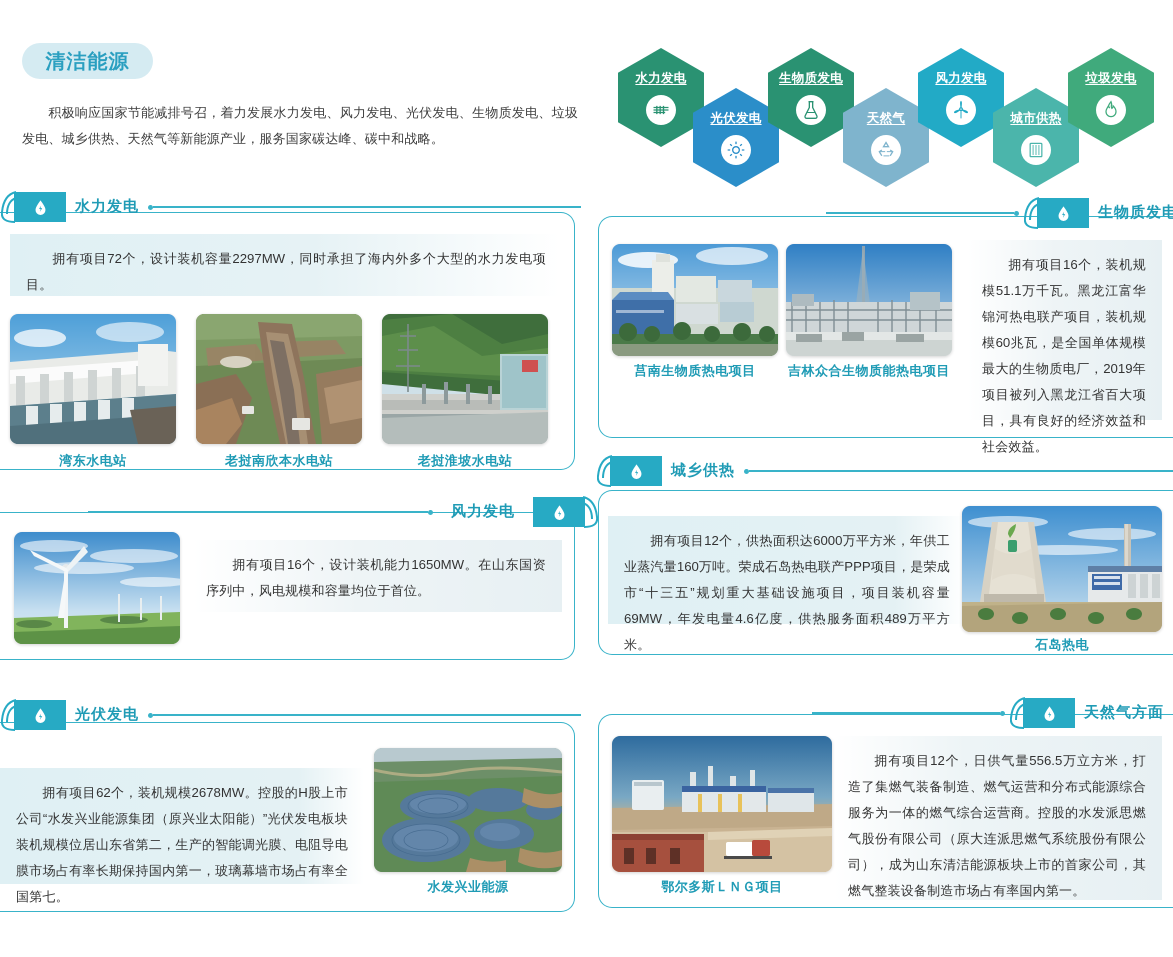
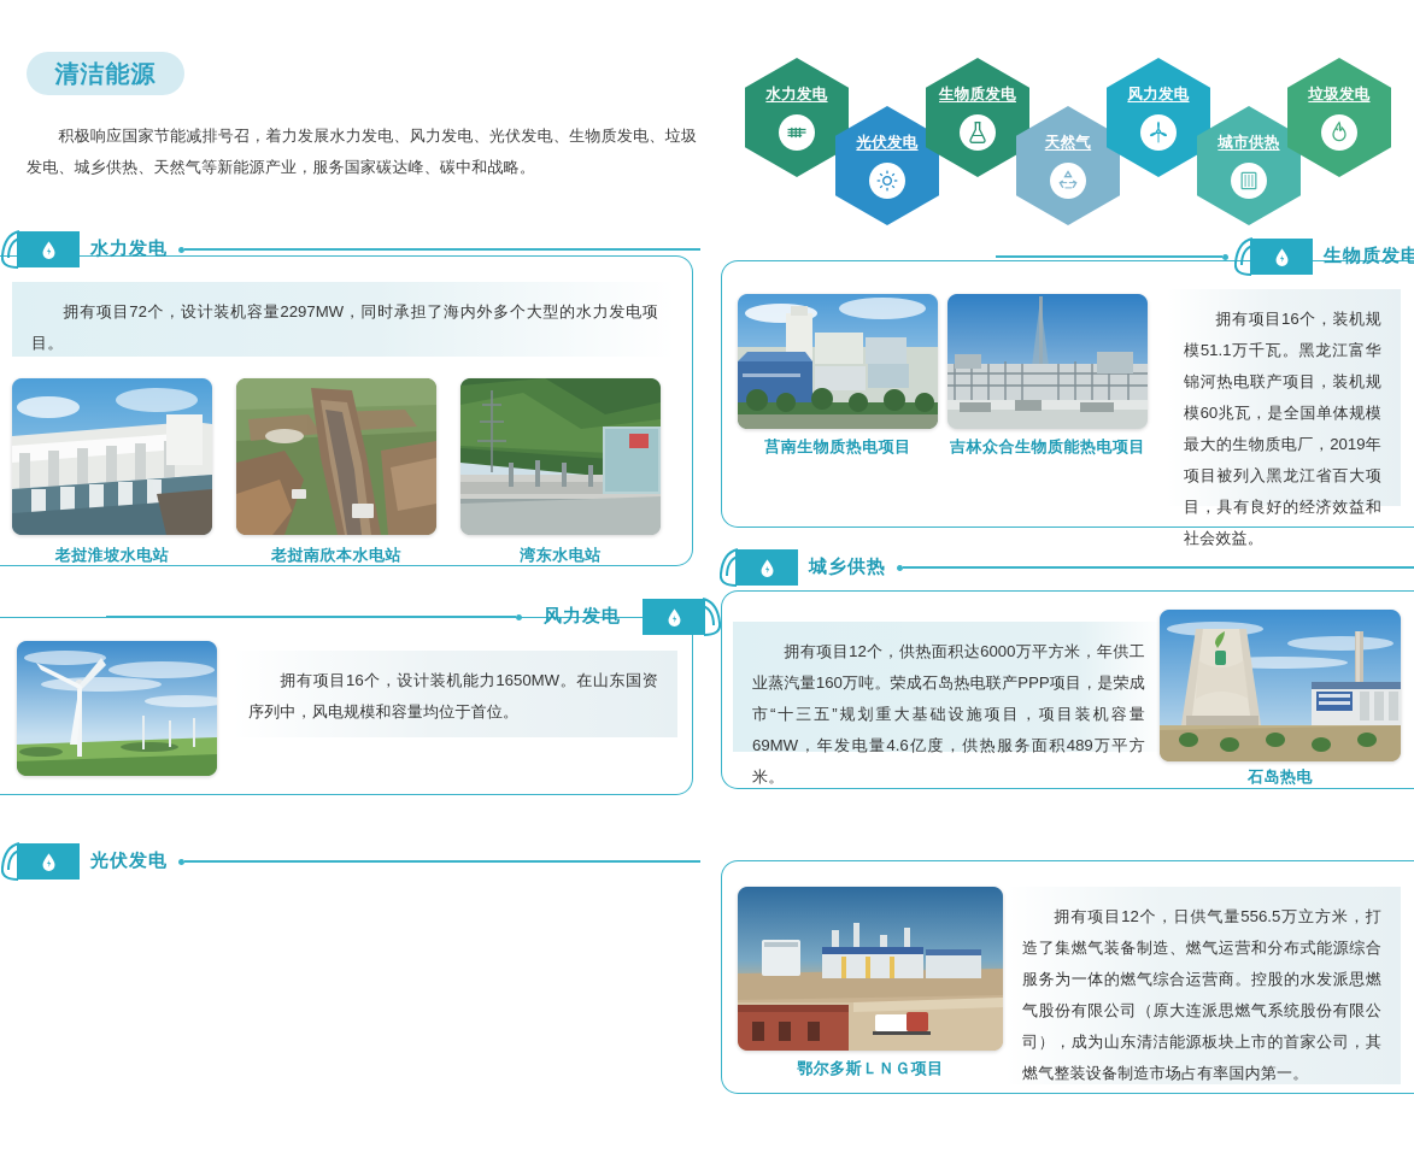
  清洁能源
  积极响应国家节能减排号召，着力发展水力发电、风力发电、光伏发电、生物质发电、垃圾发电、城乡供热、天然气等新能源产业，服务国家碳达峰、碳中和战略。
  水力发电
  光伏发电
  生物质发电
  天然气
  风力发电
  城市供热
  垃圾发电
  拥有项目72个，设计装机容量2297MW，同时承担了海内外多个大型的水力发电项目。
- 湾东水电站
+ 老挝淮坡水电站
  老挝南欣本水电站
- 老挝淮坡水电站
+ 湾东水电站
  水力发电
  莒南生物质热电项目
  吉林众合生物质能热电项目
  拥有项目16个，装机规模51.1万千瓦。黑龙江富华锦河热电联产项目，装机规模60兆瓦，是全国单体规模最大的生物质电厂，2019年项目被列入黑龙江省百大项目，具有良好的经济效益和社会效益。
  生物质发电
  拥有项目16个，设计装机能力1650MW。在山东国资序列中，风电规模和容量均位于首位。
  风力发电
  拥有项目12个，供热面积达6000万平方米，年供工业蒸汽量160万吨。荣成石岛热电联产PPP项目，是荣成市“十三五”规划重大基础设施项目，项目装机容量69MW，年发电量4.6亿度，供热服务面积489万平方米。
  石岛热电
  城乡供热
- 拥有项目62个，装机规模2678MW。控股的H股上市公司“水发兴业能源集团（原兴业太阳能）”光伏发电板块装机规模位居山东省第二，生产的智能调光膜、电阻导电膜市场占有率长期保持国内第一，玻璃幕墙市场占有率全国第七。
- 水发兴业能源
  光伏发电
  鄂尔多斯ＬＮＧ项目
  拥有项目12个，日供气量556.5万立方米，打造了集燃气装备制造、燃气运营和分布式能源综合服务为一体的燃气综合运营商。控股的水发派思燃气股份有限公司（原大连派思燃气系统股份有限公司），成为山东清洁能源板块上市的首家公司，其燃气整装设备制造市场占有率国内第一。
- 天然气方面
